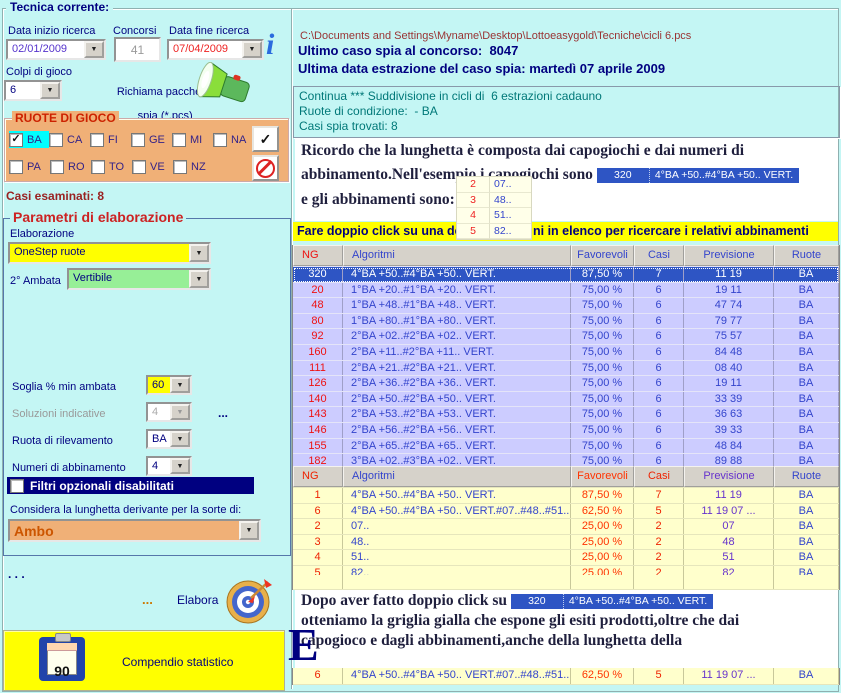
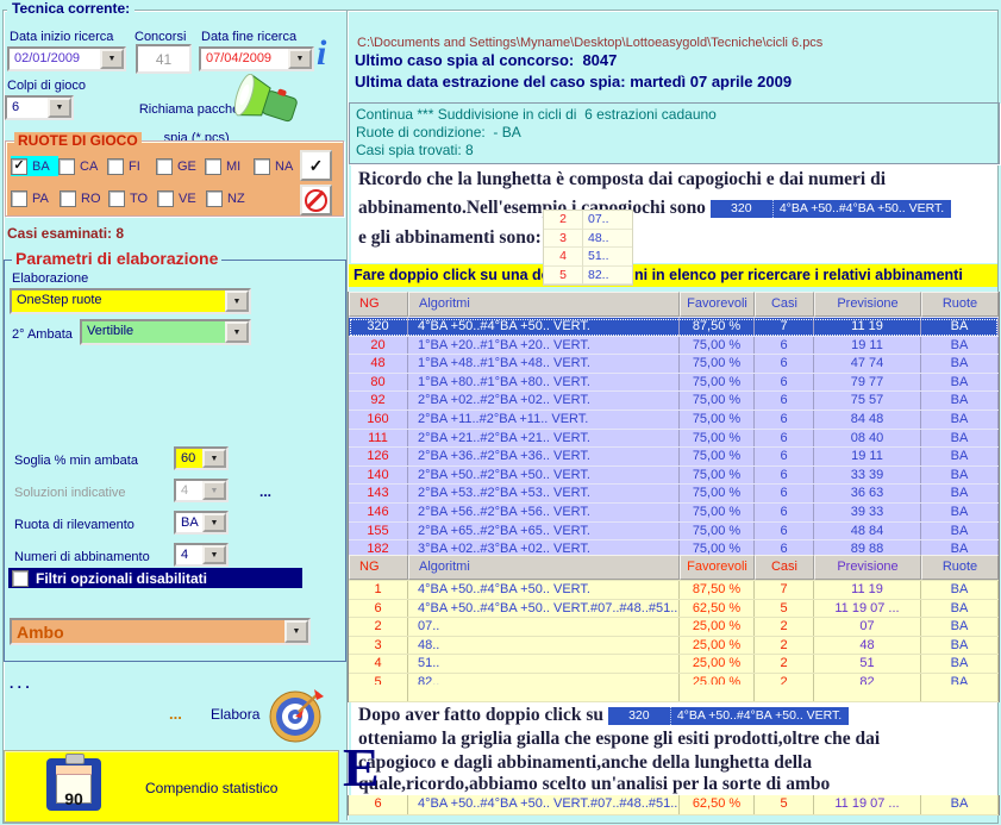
  Tecnica corrente:
  Data inizio ricerca
  02/01/2009
  Concorsi
  41
  Data fine ricerca
  07/04/2009
  i
  Colpi di gioco
  6
  Richiama pacch
  spia (*.pcs)
  RUOTE DI GIOCO
  ✓
  BA
  CA
  FI
  GE
  MI
  NA
  PA
  RO
  TO
  VE
  NZ
  ✓
  Casi esaminati: 8
  Parametri di elaborazione
  Elaborazione
  OneStep ruote
  2° Ambata
  Vertibile
  Soglia % min ambata
  60
  Soluzioni indicative
  4
  ...
  Ruota di rilevamento
  BA
  Numeri di abbinamento
  4
  Filtri opzionali disabilitati
- Considera la lunghetta derivante per la sorte di:
  Ambo
  . . .
  ...
  Elabora
  90
  Compendio statistico
  C:\Documents and Settings\Myname\Desktop\Lottoeasygold\Tecniche\cicli 6.pcs
  Ultimo caso spia al concorso: 8047
  Ultima data estrazione del caso spia: martedì 07 aprile 2009
  Continua *** Suddivisione in cicli di 6 estrazioni cadauno
  Ruote di condizione: - BA
  Casi spia trovati: 8
  Ricordo che la lunghetta è composta dai capogiochi e dai numeri di
  abbinamento.Nell'esempio i capogiochi sono
  320
  4°BA +50..#4°BA +50.. VERT.
  e gli abbinamenti sono:
  Fare doppio click su una d
  ni in elenco per ricercare i relativi abbinamenti
  2
  07..
  3
  48..
  4
  51..
  5
  82..
  NG
  Algoritmi
  Favorevoli
  Casi
  Previsione
  Ruote
  320
  4°BA +50..#4°BA +50.. VERT.
  87,50 %
  7
  11 19
  BA
  20
  1°BA +20..#1°BA +20.. VERT.
  75,00 %
  6
  19 11
  BA
  48
  1°BA +48..#1°BA +48.. VERT.
  75,00 %
  6
  47 74
  BA
  80
  1°BA +80..#1°BA +80.. VERT.
  75,00 %
  6
  79 77
  BA
  92
  2°BA +02..#2°BA +02.. VERT.
  75,00 %
  6
  75 57
  BA
  160
  2°BA +11..#2°BA +11.. VERT.
  75,00 %
  6
  84 48
  BA
  111
  2°BA +21..#2°BA +21.. VERT.
  75,00 %
  6
  08 40
  BA
  126
  2°BA +36..#2°BA +36.. VERT.
  75,00 %
  6
  19 11
  BA
  140
  2°BA +50..#2°BA +50.. VERT.
  75,00 %
  6
  33 39
  BA
  143
  2°BA +53..#2°BA +53.. VERT.
  75,00 %
  6
  36 63
  BA
  146
  2°BA +56..#2°BA +56.. VERT.
  75,00 %
  6
  39 33
  BA
  155
  2°BA +65..#2°BA +65.. VERT.
  75,00 %
  6
  48 84
  BA
  182
  3°BA +02..#3°BA +02.. VERT.
  75,00 %
  6
  89 88
  BA
  NG
  Algoritmi
  Favorevoli
  Casi
  Previsione
  Ruote
  1
  4°BA +50..#4°BA +50.. VERT.
  87,50 %
  7
  11 19
  BA
  6
  4°BA +50..#4°BA +50.. VERT.#07..#48..#51...
  62,50 %
  5
  11 19 07 ...
  BA
  2
  07..
  25,00 %
  2
  07
  BA
  3
  48..
  25,00 %
  2
  48
  BA
  4
  51..
  25,00 %
  2
  51
  BA
  5
  82..
  25,00 %
  2
  82
  BA
  Dopo aver fatto doppio click su
  320
  4°BA +50..#4°BA +50.. VERT.
  otteniamo la griglia gialla che espone gli esiti prodotti,oltre che dai
  capogioco e dagli abbinamenti,anche della lunghetta della
+ quale,ricordo,abbiamo scelto un'analisi per la sorte di ambo
  E
  6
  4°BA +50..#4°BA +50.. VERT.#07..#48..#51...
  62,50 %
  5
  11 19 07 ...
  BA
